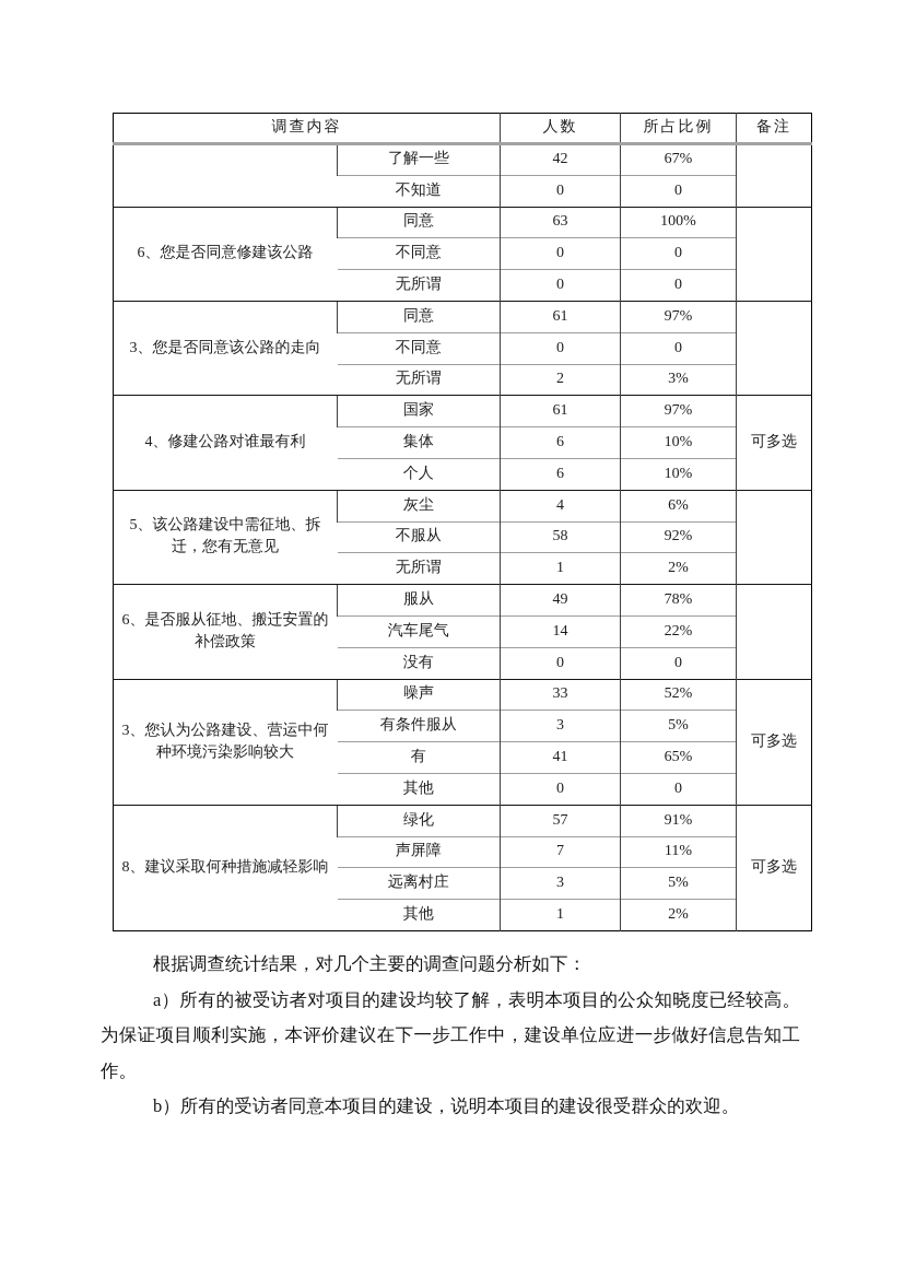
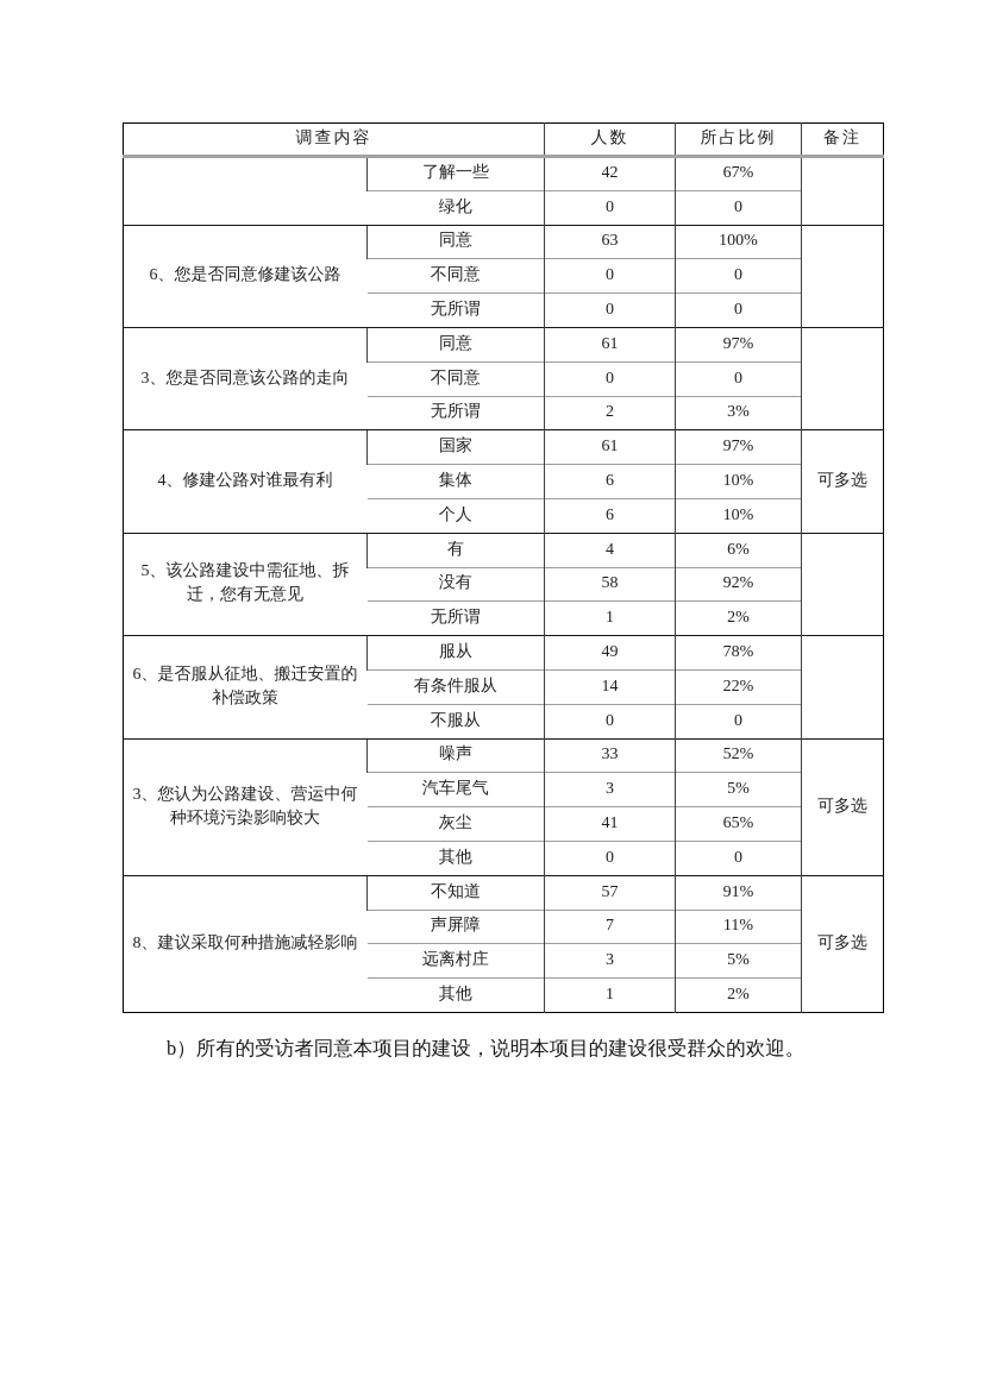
  调查内容	人数	所占比例	备注
  	了解一些	42	67%
- 不知道	0	0
+ 绿化	0	0
  6、您是否同意修建该公路	同意	63	100%
  不同意	0	0
  无所谓	0	0
  3、您是否同意该公路的走向	同意	61	97%
  不同意	0	0
  无所谓	2	3%
  4、修建公路对谁最有利	国家	61	97%	可多选
  集体	6	10%
  个人	6	10%
- 5、该公路建设中需征地、拆 迁，您有无意见	灰尘	4	6%
+ 5、该公路建设中需征地、拆 迁，您有无意见	有	4	6%
- 不服从	58	92%
+ 没有	58	92%
  无所谓	1	2%
  6、是否服从征地、搬迁安置的 补偿政策	服从	49	78%
- 汽车尾气	14	22%
+ 有条件服从	14	22%
- 没有	0	0
+ 不服从	0	0
  3、您认为公路建设、营运中何 种环境污染影响较大	噪声	33	52%	可多选
- 有条件服从	3	5%
+ 汽车尾气	3	5%
- 有	41	65%
+ 灰尘	41	65%
  其他	0	0
- 8、建议采取何种措施减轻影响	绿化	57	91%	可多选
+ 8、建议采取何种措施减轻影响	不知道	57	91%	可多选
  声屏障	7	11%
  远离村庄	3	5%
  其他	1	2%
- 根据调查统计结果，对几个主要的调查问题分析如下：
- a）所有的被受访者对项目的建设均较了解，表明本项目的公众知晓度已经较高。为保证项目顺利实施，本评价建议在下一步工作中，建设单位应进一步做好信息告知工作。
  b）所有的受访者同意本项目的建设，说明本项目的建设很受群众的欢迎。
